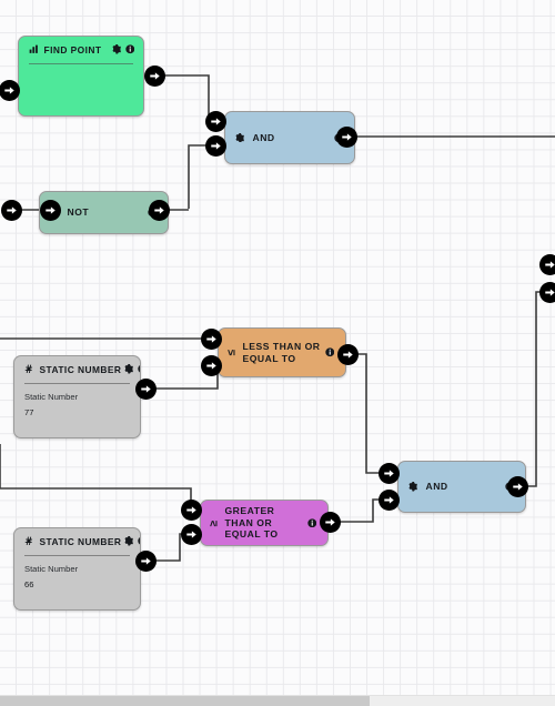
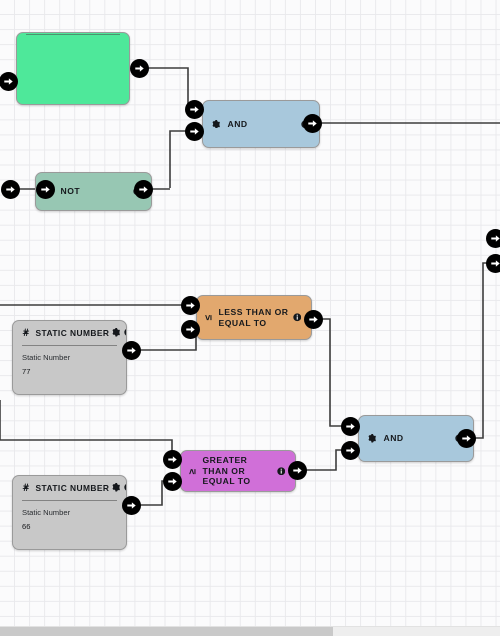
- FIND POINT
  AND
  NOT
  STATIC NUMBER
  Static Number
  77
  LESS THAN OR
  EQUAL TO
  STATIC NUMBER
  Static Number
  66
  GREATER THAN OR
  EQUAL TO
  AND
